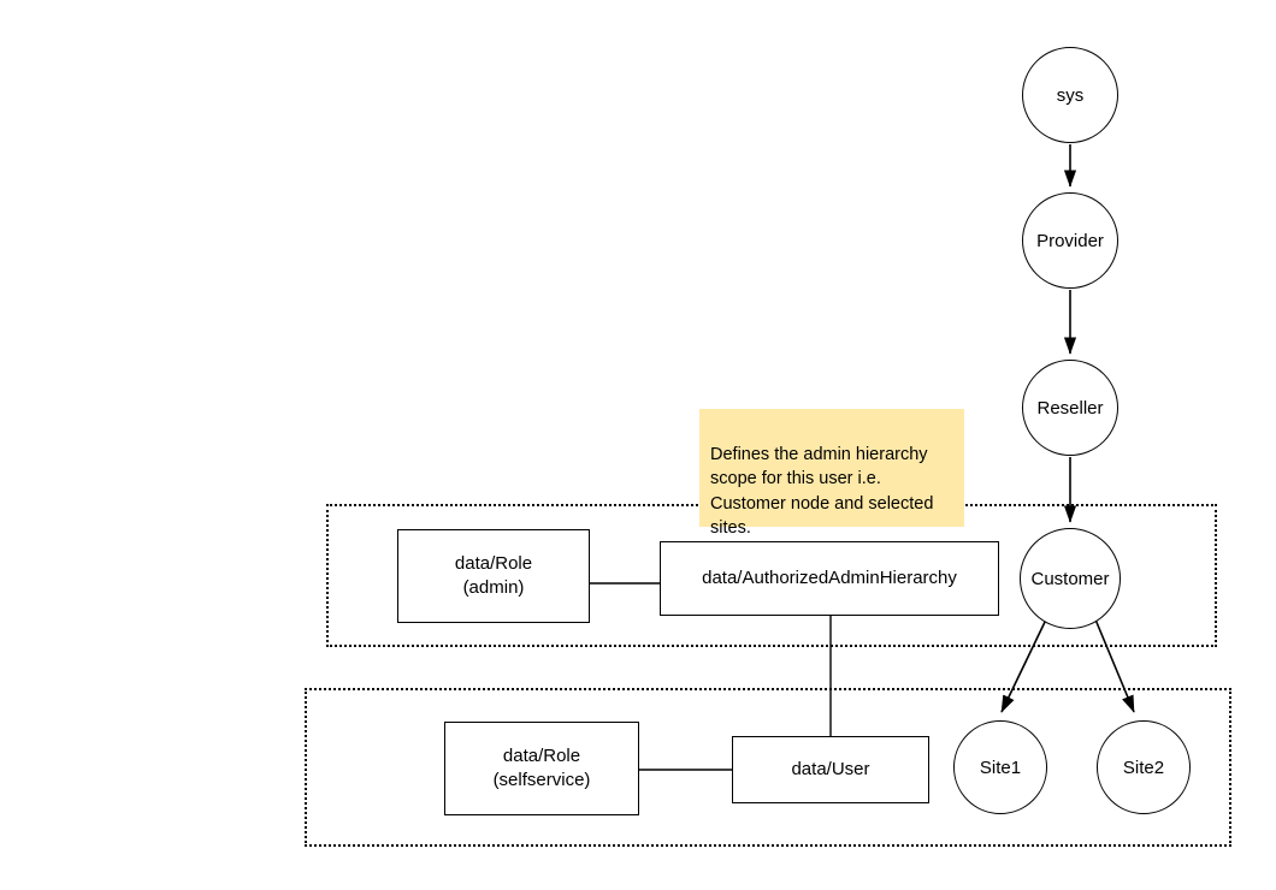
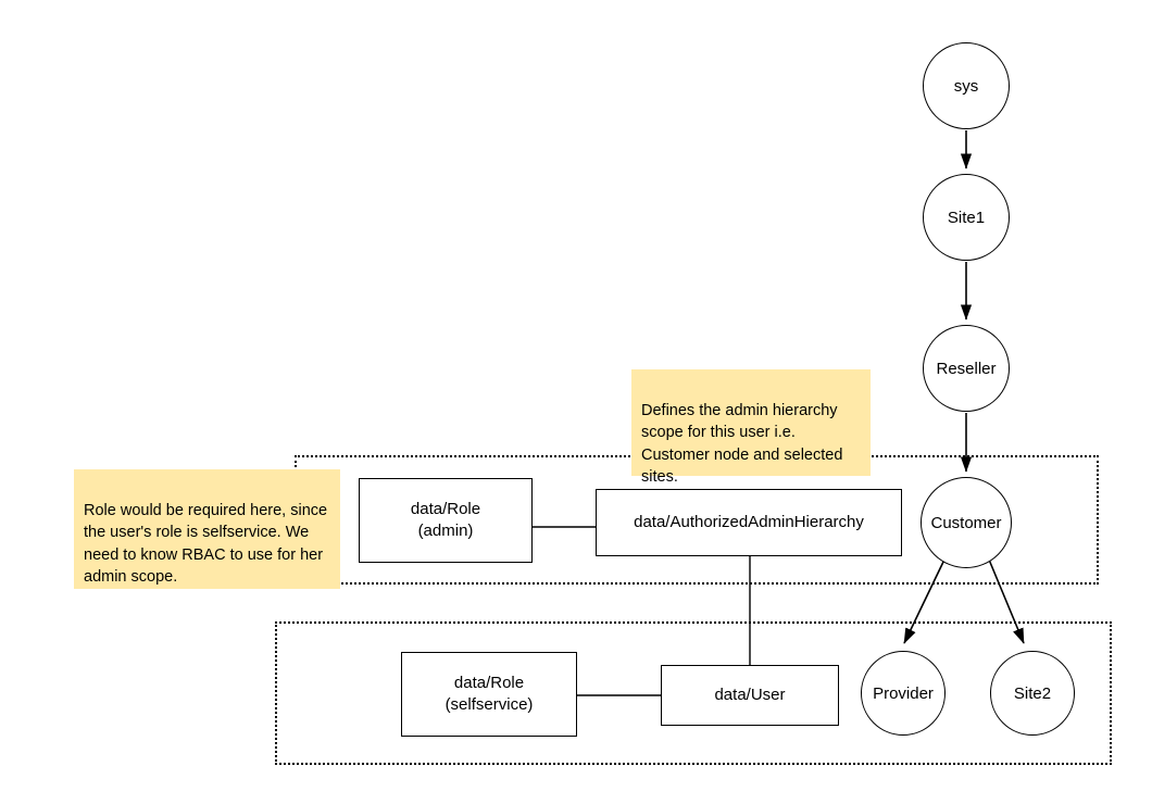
  sys
- Provider
+ Site1
  Reseller
  Customer
- Site1
+ Provider
  Site2
  data/Role
  (admin)
  data/AuthorizedAdminHierarchy
  data/Role
  (selfservice)
  data/User
+ Role would be required here, since the user's role is selfservice. We need to know RBAC to use for her admin scope.
  Defines the admin hierarchy scope for this user i.e. Customer node and selected sites.
